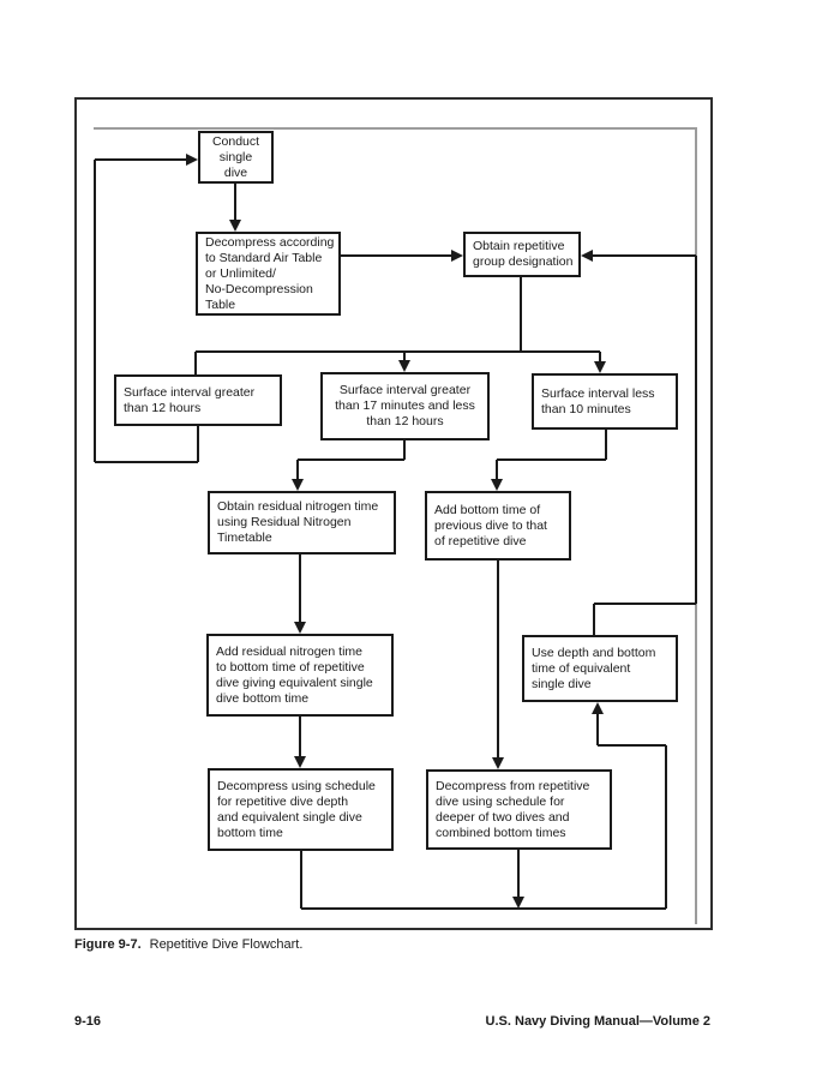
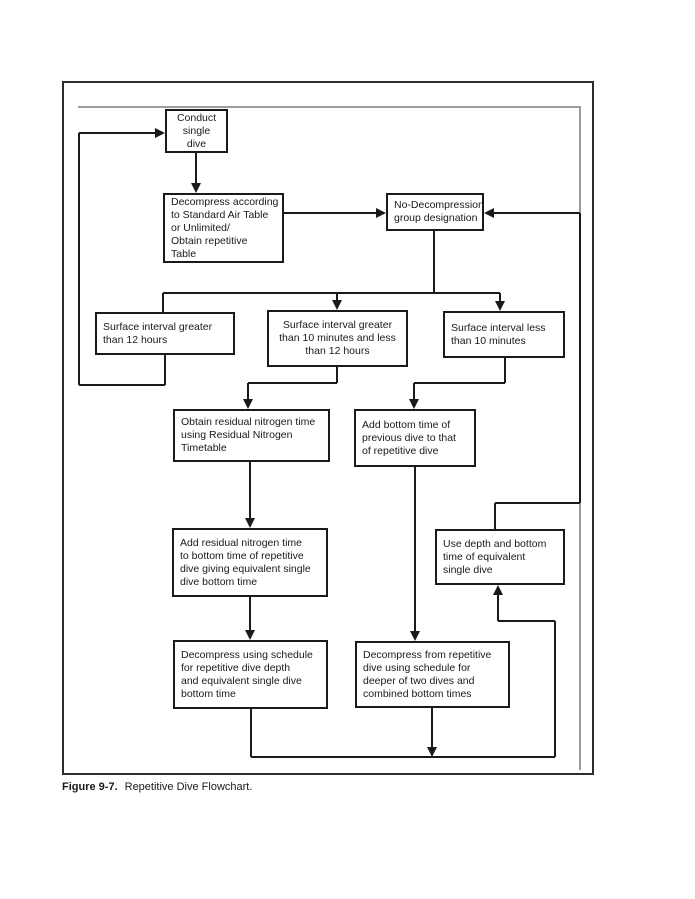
  Conduct
  single
  dive
  Decompress according
  to Standard Air Table
  or Unlimited/
- No-Decompression
+ Obtain repetitive
  Table
- Obtain repetitive
+ No-Decompression
  group designation
  Surface interval greater
  than 12 hours
  Surface interval greater
- than 17 minutes and less
+ than 10 minutes and less
  than 12 hours
  Surface interval less
  than 10 minutes
  Obtain residual nitrogen time
  using Residual Nitrogen
  Timetable
  Add bottom time of
  previous dive to that
  of repetitive dive
  Add residual nitrogen time
  to bottom time of repetitive
  dive giving equivalent single
  dive bottom time
  Use depth and bottom
  time of equivalent
  single dive
  Decompress using schedule
  for repetitive dive depth
  and equivalent single dive
  bottom time
  Decompress from repetitive
  dive using schedule for
  deeper of two dives and
  combined bottom times
  Figure 9-7. Repetitive Dive Flowchart.
- 9-16
- U.S. Navy Diving Manual—Volume 2
